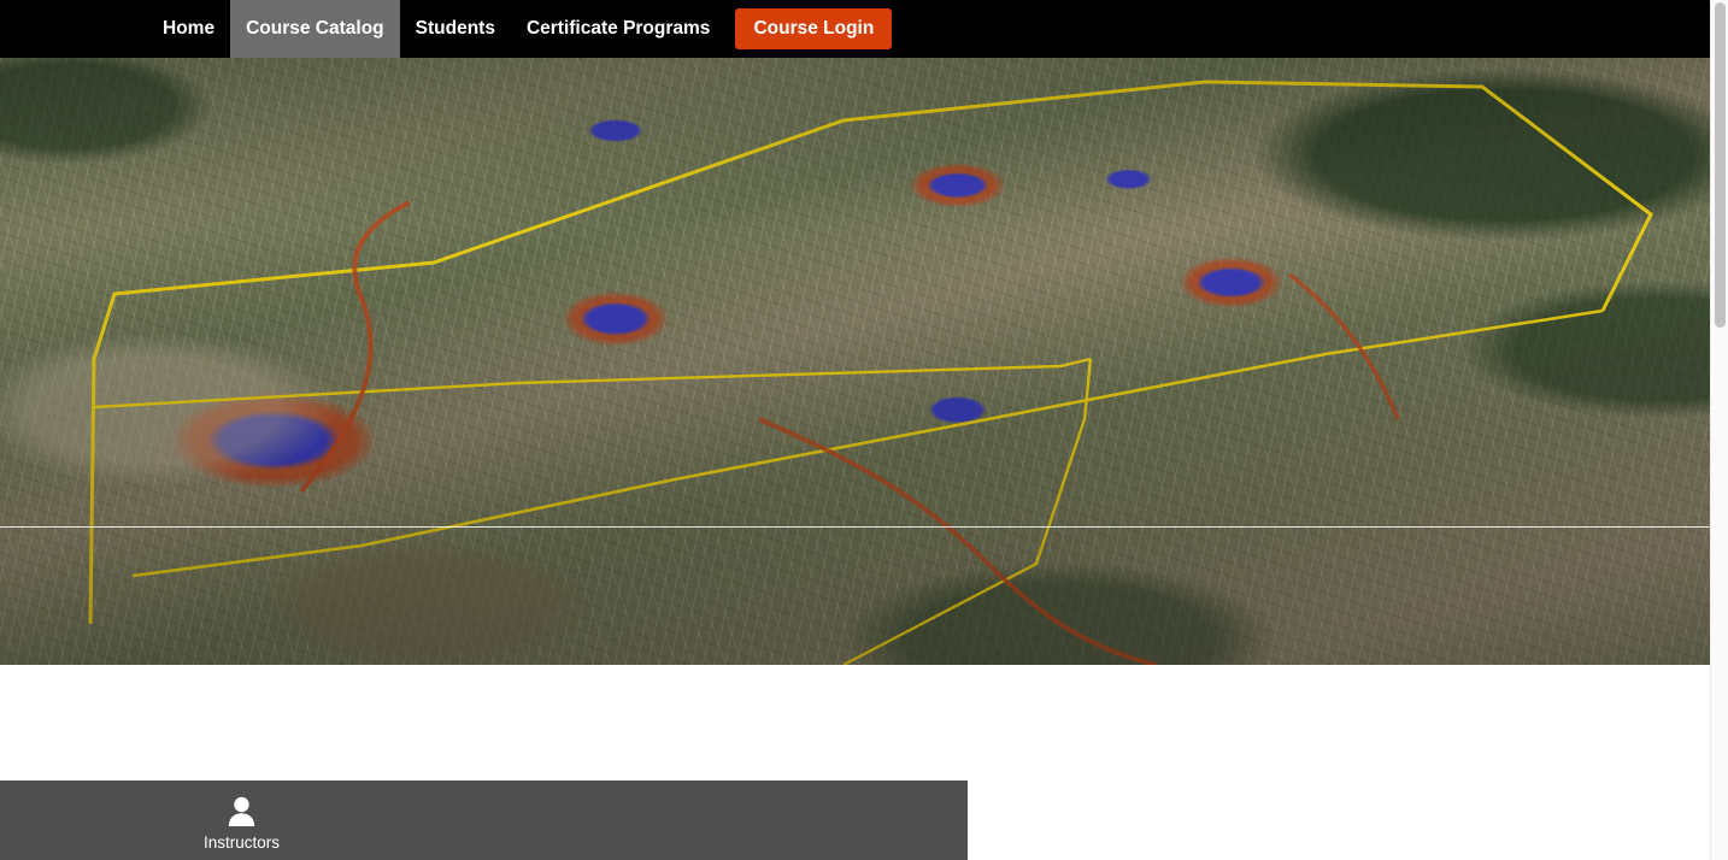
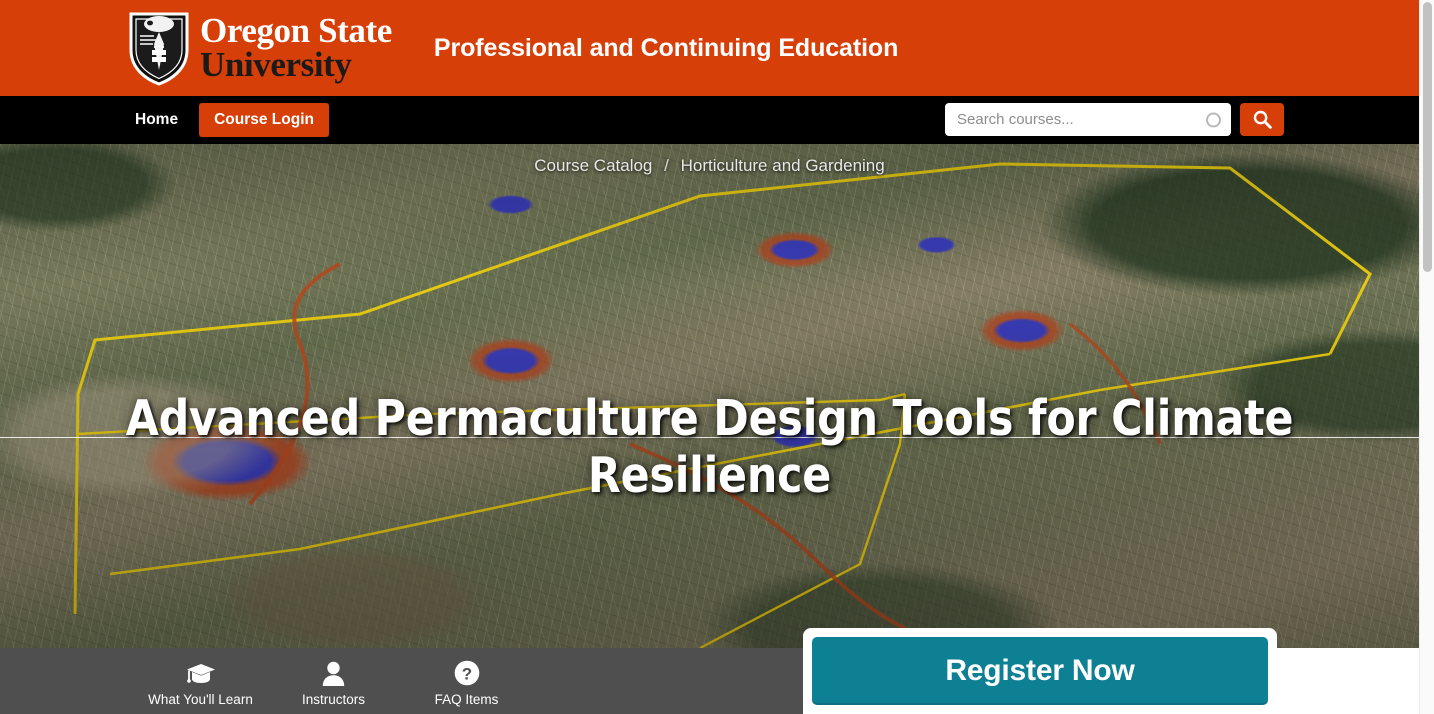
+ Oregon State
+ University
+ Professional and Continuing Education
  Home
- Course Catalog
- Students
- Certificate Programs
  Course Login
+ Search courses...
+ Course Catalog / Horticulture and Gardening
+ Advanced Permaculture Design Tools for Climate Resilience
+ What You'll Learn
  Instructors
+ ?
+ FAQ Items
+ Register Now
